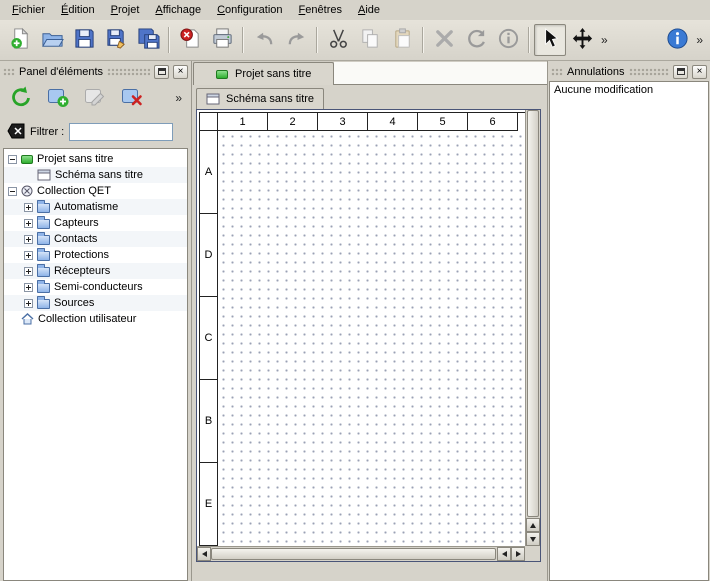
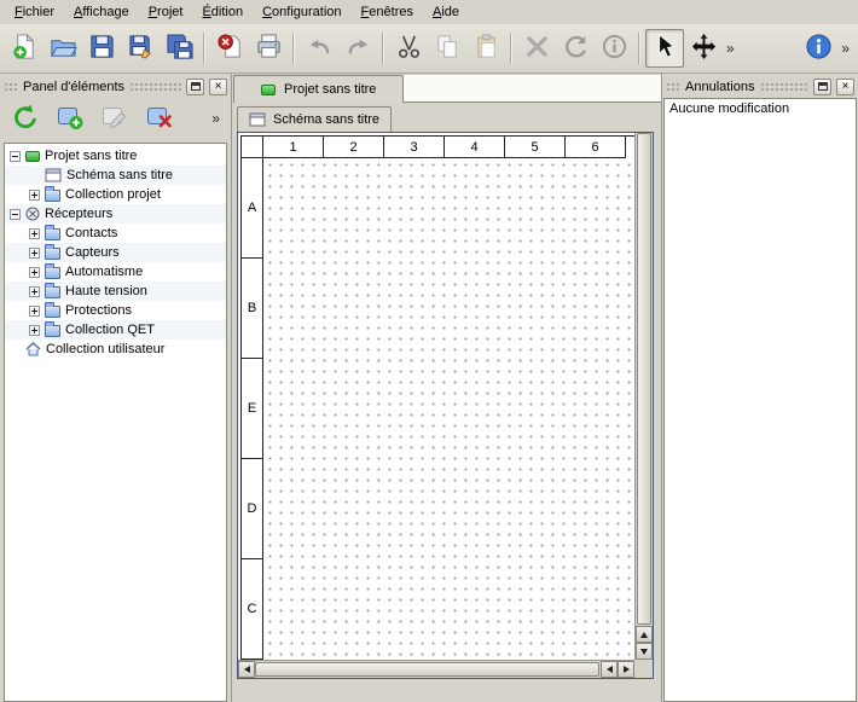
  Fichier
- Édition
+ Affichage
  Projet
- Affichage
+ Édition
  Configuration
  Fenêtres
  Aide
  »
  »
  Panel d'éléments
  ×
  »
- Filtrer :
  Projet sans titre
  Schéma sans titre
+ Collection projet
- Collection QET
+ Récepteurs
- Automatisme
+ Contacts
  Capteurs
- Contacts
+ Automatisme
+ Haute tension
  Protections
- Récepteurs
+ Collection QET
- Semi-conducteurs
- Sources
  Collection utilisateur
  Projet sans titre
  Schéma sans titre
  1
  2
  3
  4
  5
  6
  A
- D
+ B
- C
+ E
- B
+ D
- E
+ C
  Annulations
  ×
  Aucune modification
